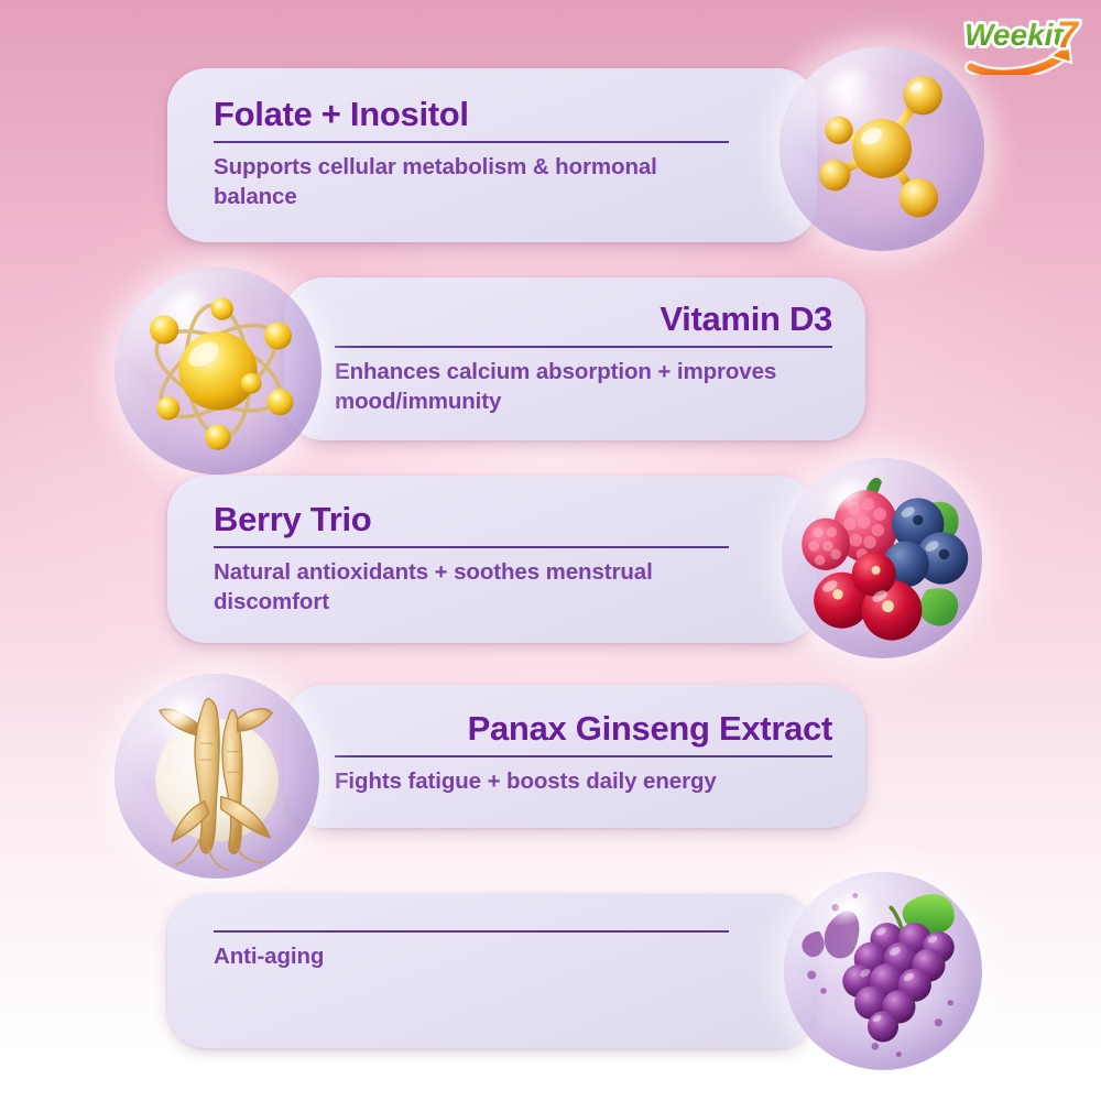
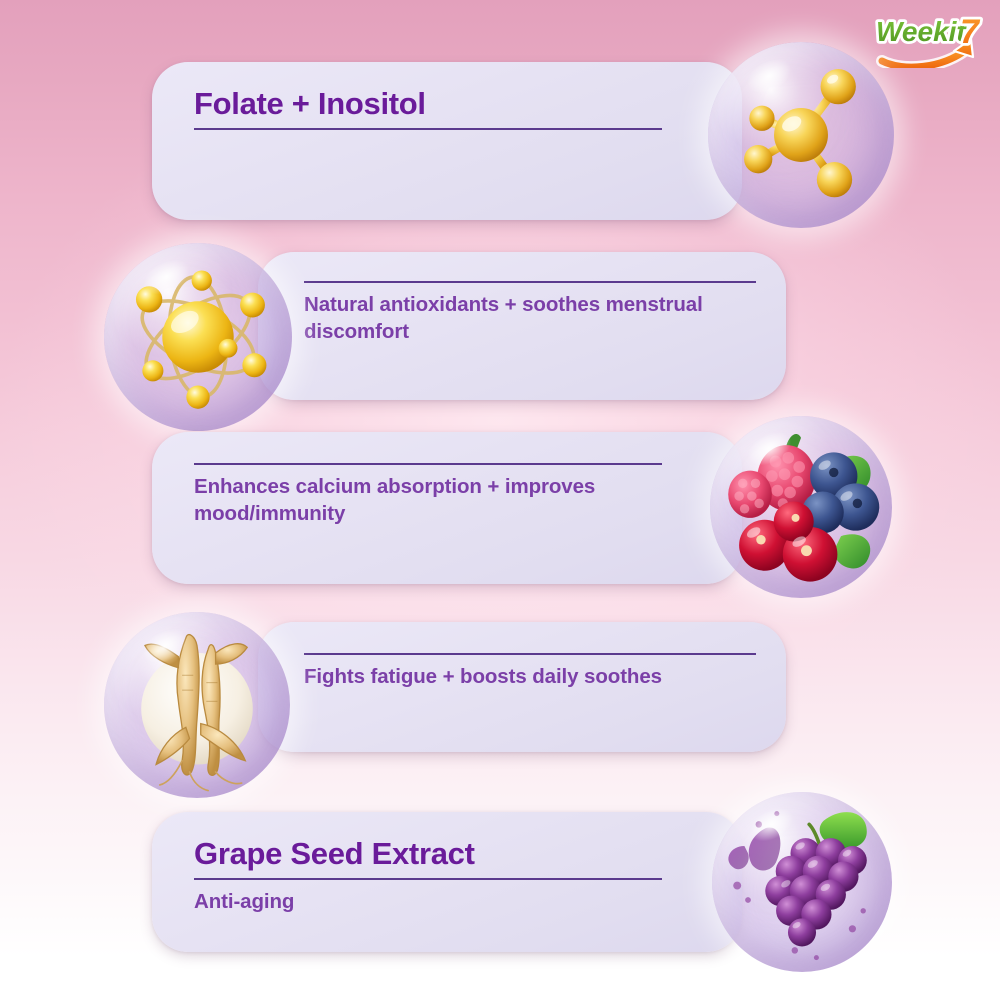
  Weekit
  7
  Folate + Inositol
- Supports cellular metabolism & hormonal balance
- Vitamin D3
- Enhances calcium absorption + improves mood/immunity
+ Natural antioxidants + soothes menstrual discomfort
- Berry Trio
- Natural antioxidants + soothes menstrual discomfort
+ Enhances calcium absorption + improves mood/immunity
- Panax Ginseng Extract
- Fights fatigue + boosts daily energy
+ Fights fatigue + boosts daily soothes
+ Grape Seed Extract
  Anti-aging
